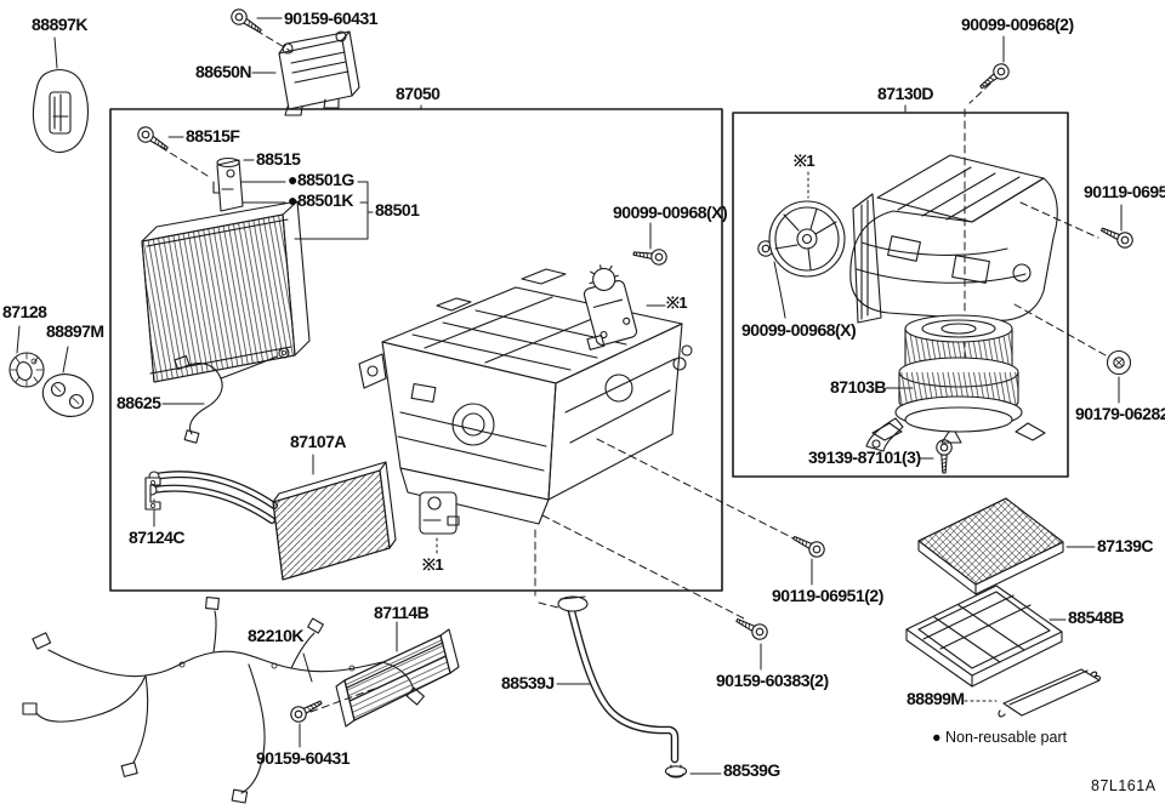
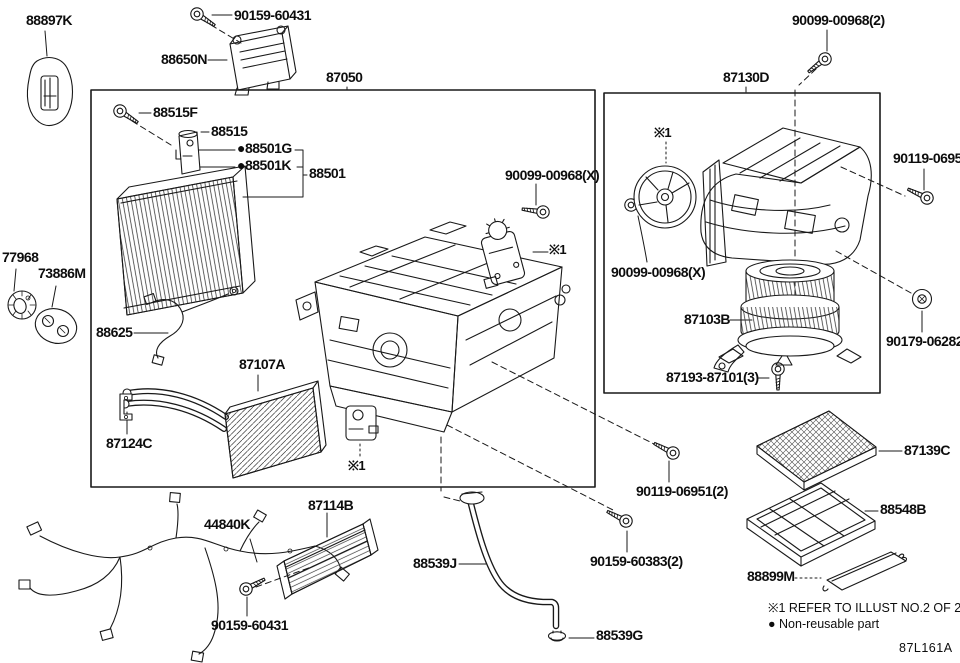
  88897K
  90159-60431
  88650N
  87050
  87130D
  90099-00968(2)
  88515F
  88515
  ●88501G
  ●88501K
  88501
  90099-00968(X)
  ※1
  90119-0695
- 87128
+ 77968
- 88897M
+ 73886M
  88625
  90099-00968(X)
  87103B
  90179-06282
  87107A
- 39139-87101(3)
+ 87193-87101(3)
  87124C
  ※1
  ※1
  90119-06951(2)
  87139C
- 82210K
+ 44840K
  87114B
  88548B
  88539J
  90159-60383(2)
  88899M
  90159-60431
  88539G
+ ※1 REFER TO ILLUST NO.2 OF 2
  ● Non-reusable part
  87L161A
